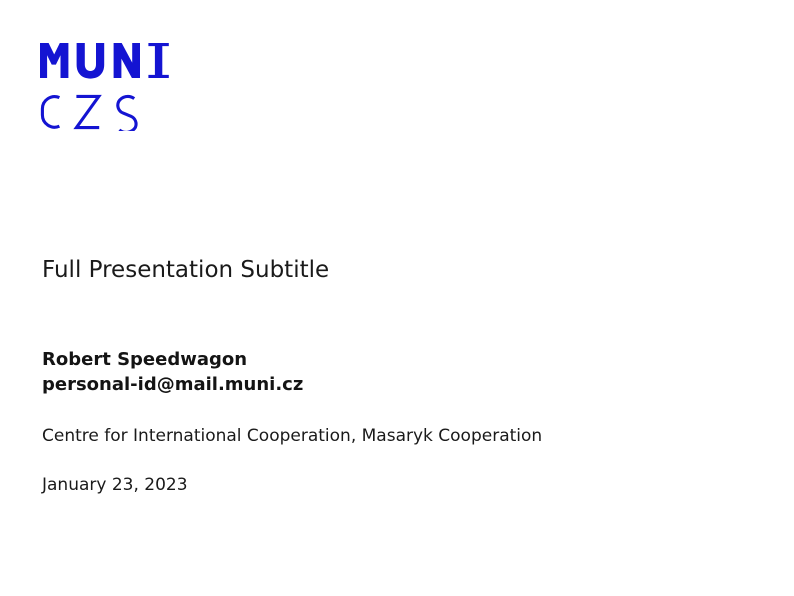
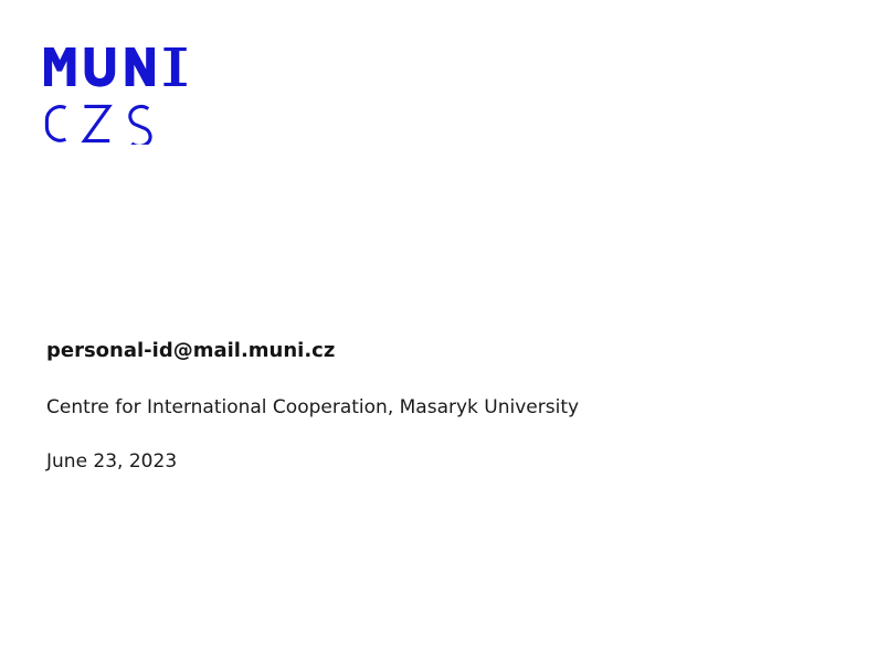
- Full Presentation Subtitle
- Robert Speedwagon
  personal-id@mail.muni.cz
- Centre for International Cooperation, Masaryk Cooperation
+ Centre for International Cooperation, Masaryk University
- January 23, 2023
+ June 23, 2023
